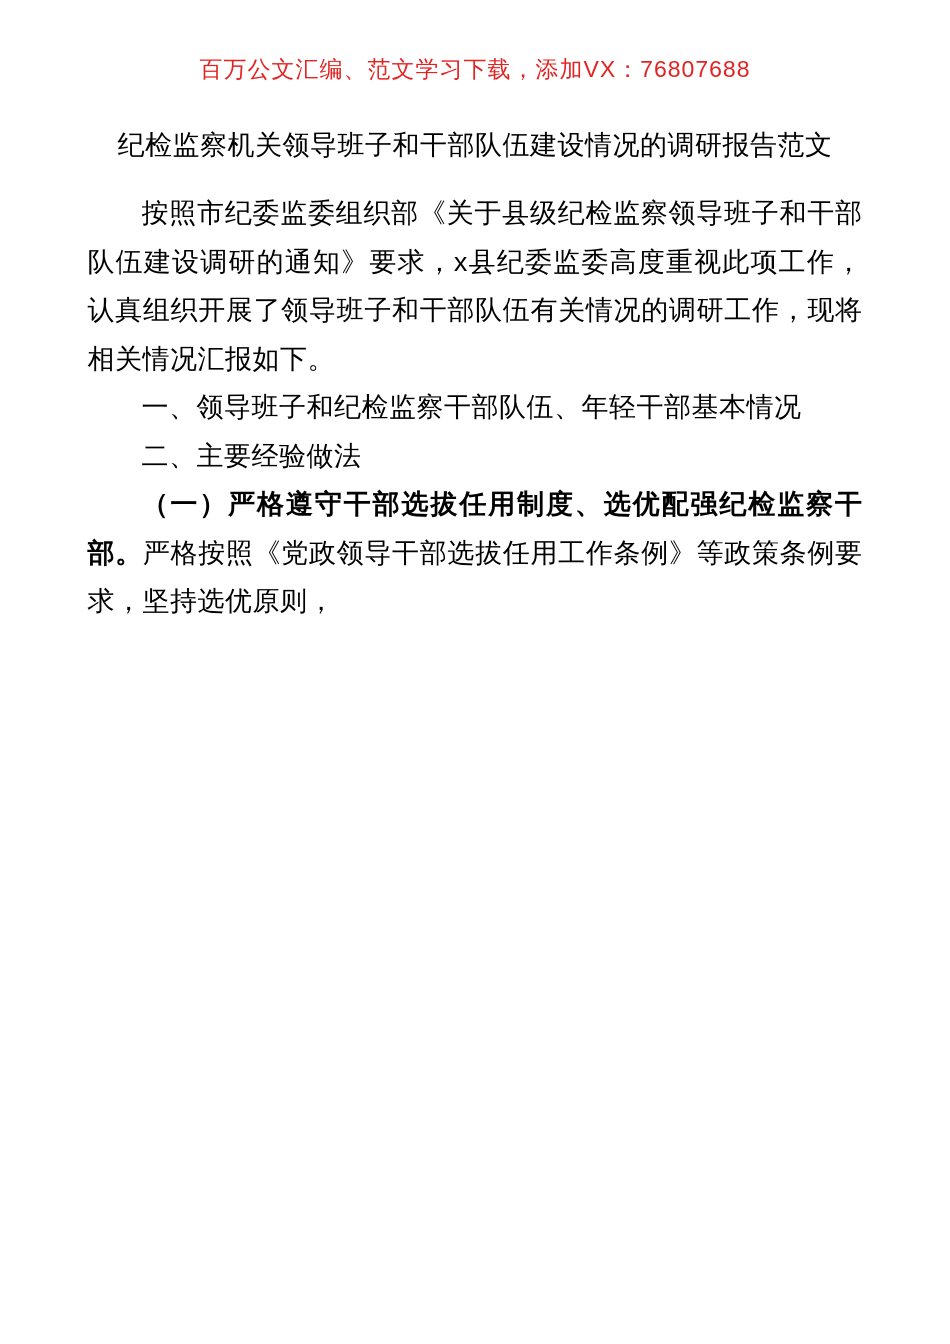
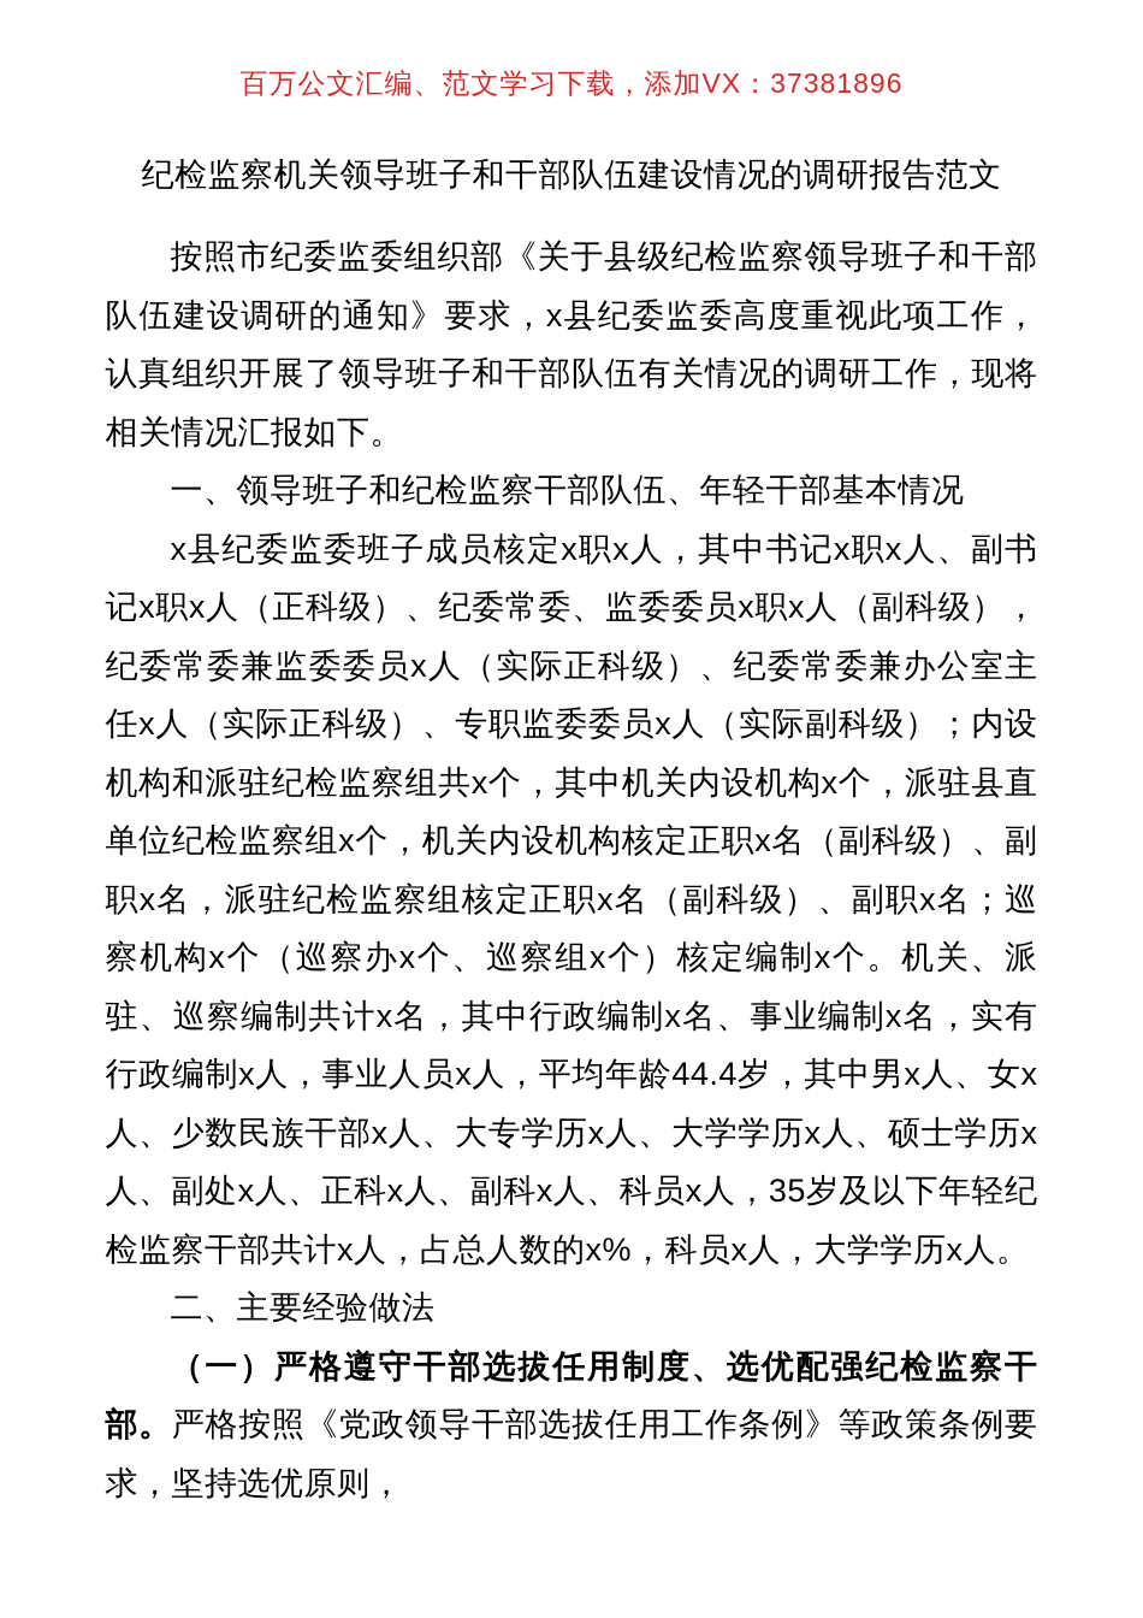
- 百万公文汇编、范文学习下载，添加VX：76807688
+ 百万公文汇编、范文学习下载，添加VX：37381896
  纪检监察机关领导班子和干部队伍建设情况的调研报告范文
  按照市纪委监委组织部《关于县级纪检监察领导班子和干部队伍建设调研的通知》要求，x县纪委监委高度重视此项工作，认真组织开展了领导班子和干部队伍有关情况的调研工作，现将相关情况汇报如下。
  一、领导班子和纪检监察干部队伍、年轻干部基本情况
+ x县纪委监委班子成员核定x职x人，其中书记x职x人、副书记x职x人（正科级）、纪委常委、监委委员x职x人（副科级），纪委常委兼监委委员x人（实际正科级）、纪委常委兼办公室主任x人（实际正科级）、专职监委委员x人（实际副科级）；内设机构和派驻纪检监察组共x个，其中机关内设机构x个，派驻县直单位纪检监察组x个，机关内设机构核定正职x名（副科级）、副职x名，派驻纪检监察组核定正职x名（副科级）、副职x名；巡察机构x个（巡察办x个、巡察组x个）核定编制x个。机关、派驻、巡察编制共计x名，其中行政编制x名、事业编制x名，实有行政编制x人，事业人员x人，平均年龄44.4岁，其中男x人、女x人、少数民族干部x人、大专学历x人、大学学历x人、硕士学历x人、副处x人、正科x人、副科x人、科员x人，35岁及以下年轻纪检监察干部共计x人，占总人数的x%，科员x人，大学学历x人。
  二、主要经验做法
  （一）严格遵守干部选拔任用制度、选优配强纪检监察干部。严格按照《党政领导干部选拔任用工作条例》等政策条例要求，坚持选优原则，
